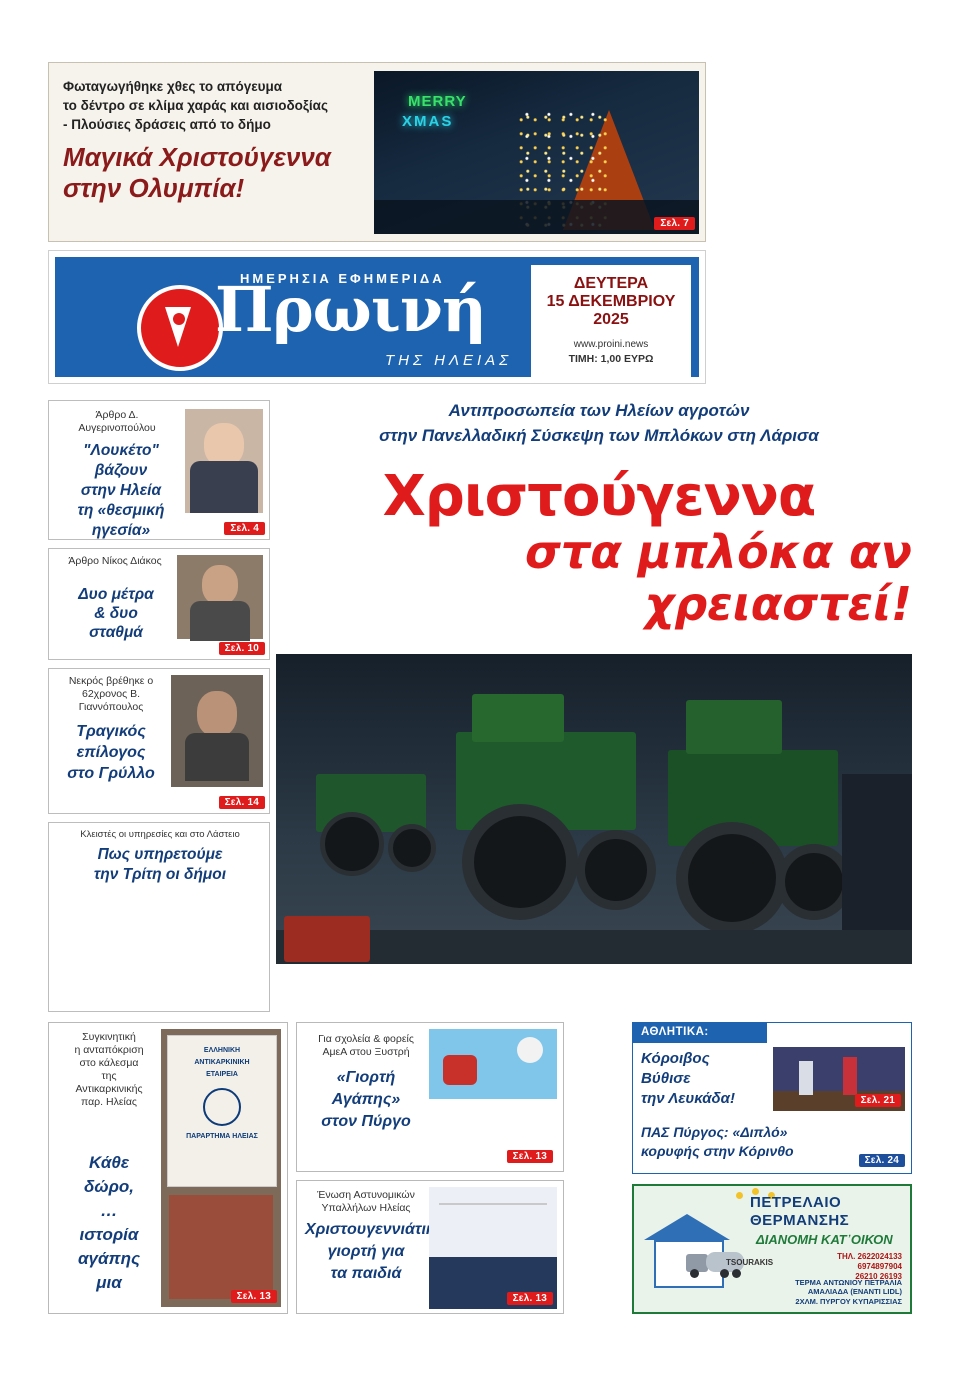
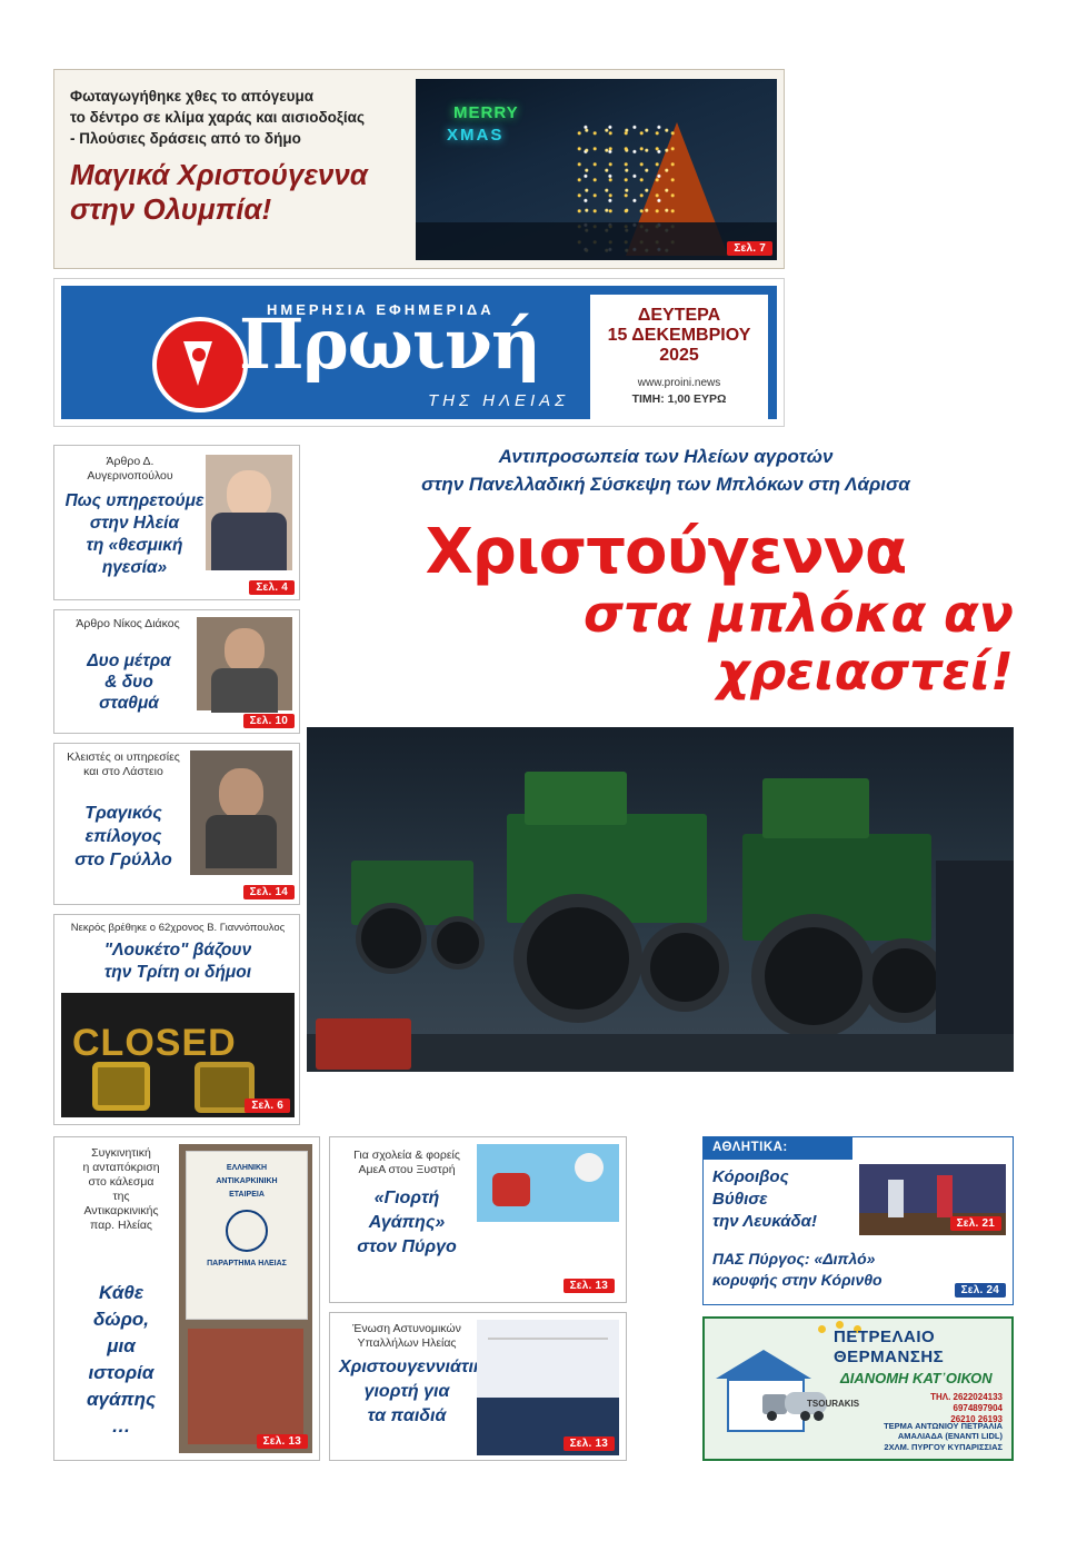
  Φωταγωγήθηκε χθες το απόγευμα
  το δέντρο σε κλίμα χαράς και αισιοδοξίας
  - Πλούσιες δράσεις από το δήμο
  Μαγικά Χριστούγεννα
  στην Ολυμπία!
  MERRY
  XMAS
  Σελ. 7
  ΗΜΕΡΗΣΙΑ ΕΦΗΜΕΡΙΔΑ
  Πρωινή
  ΤΗΣ ΗΛΕΙΑΣ
  ΔΕΥΤΕΡΑ
  15 ΔΕΚΕΜΒΡΙΟΥ
  2025
  www.proini.news
  ΤΙΜΗ: 1,00 ΕΥΡΩ
  Άρθρο Δ. Αυγερινοπούλου
- "Λουκέτο" βάζουν
+ Πως υπηρετούμε
  στην Ηλεία
  τη «θεσμική
  ηγεσία»
  Σελ. 4
  Άρθρο Νίκος Διάκος
  Δυο μέτρα
  & δυο
  σταθμά
  Σελ. 10
- Νεκρός βρέθηκε ο 62χρονος Β. Γιαννόπουλος
+ Κλειστές οι υπηρεσίες και στο Λάστειο
  Τραγικός
  επίλογος
  στο Γρύλλο
  Σελ. 14
- Κλειστές οι υπηρεσίες και στο Λάστειο
+ Νεκρός βρέθηκε ο 62χρονος Β. Γιαννόπουλος
- Πως υπηρετούμε
+ "Λουκέτο" βάζουν
  την Τρίτη οι δήμοι
+ CLOSED
+ Σελ. 6
  Αντιπροσωπεία των Ηλείων αγροτών
  στην Πανελλαδική Σύσκεψη των Μπλόκων στη Λάρισα
  Χριστούγεννα
  στα μπλόκα αν χρειαστεί!
  Συγκινητική
  η ανταπόκριση
  στο κάλεσμα
  της
  Αντικαρκινικής
  παρ. Ηλείας
  Κάθε
  δώρο,
- …
+ μια
  ιστορία
  αγάπης
- μια
+ …
  Σελ. 13
  Για σχολεία & φορείς ΑμεΑ στου Ξυστρή
  «Γιορτή
  Αγάπης»
  στον Πύργο
  Σελ. 13
  Ένωση Αστυνομικών Υπαλλήλων Ηλείας
  Χριστουγεννιάτι
  γιορτή για
  τα παιδιά
  Σελ. 13
  ΑΘΛΗΤΙΚΑ:
  Κόροιβος
  Βύθισε
  την Λευκάδα!
  Σελ. 21
  ΠΑΣ Πύργος: «Διπλό»
  κορυφής στην Κόρινθο
  Σελ. 24
  ΠΕΤΡΕΛΑΙΟ
  ΘΕΡΜΑΝΣΗΣ
  ΔΙΑΝΟΜΗ ΚΑΤ᾽ΟΙΚΟΝ
  TSOURAKIS
  ΤΗΛ. 2622024133
  6974897904
  26210 26193
  ΤΕΡΜΑ ΑΝΤΩΝΙΟΥ ΠΕΤΡΑΛΙΑ
  ΑΜΑΛΙΑΔΑ (ΕΝΑΝΤΙ LIDL)
  2ΧΛΜ. ΠΥΡΓΟΥ ΚΥΠΑΡΙΣΣΙΑΣ
